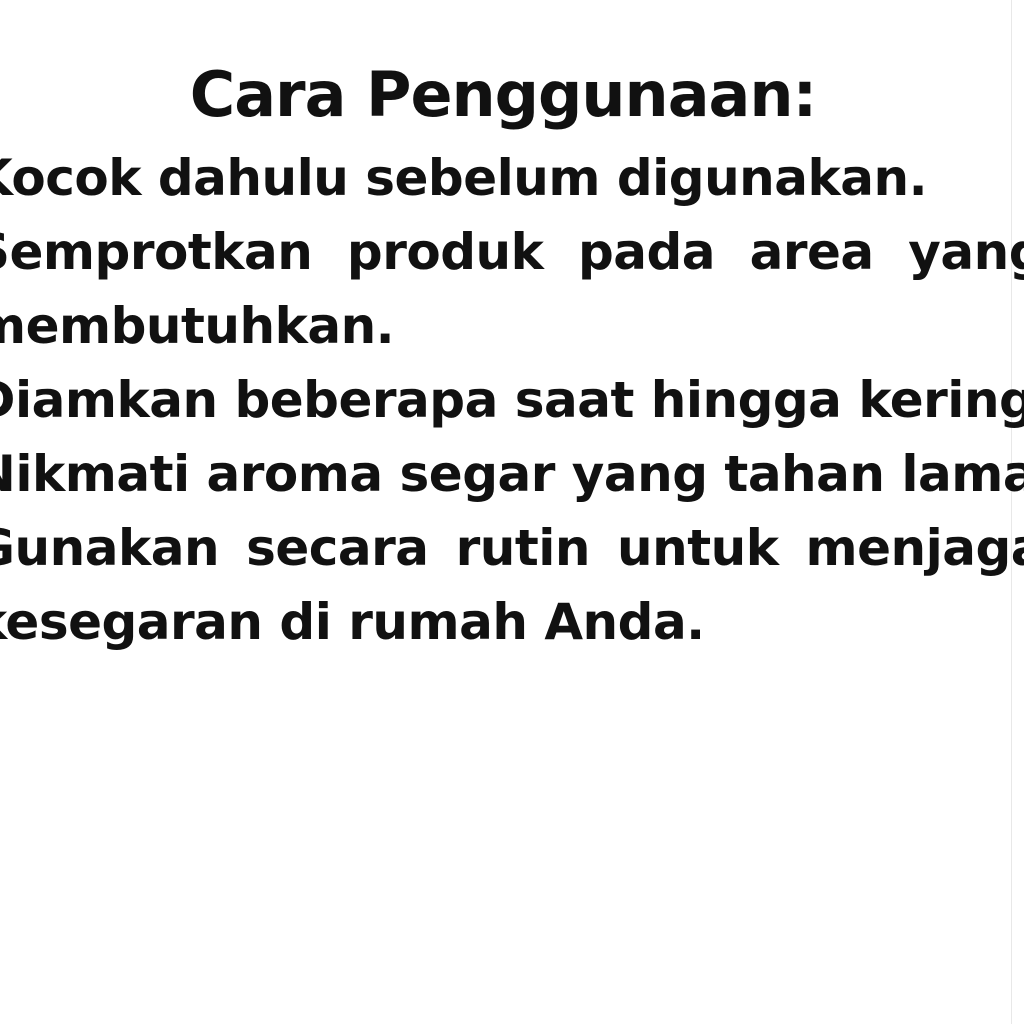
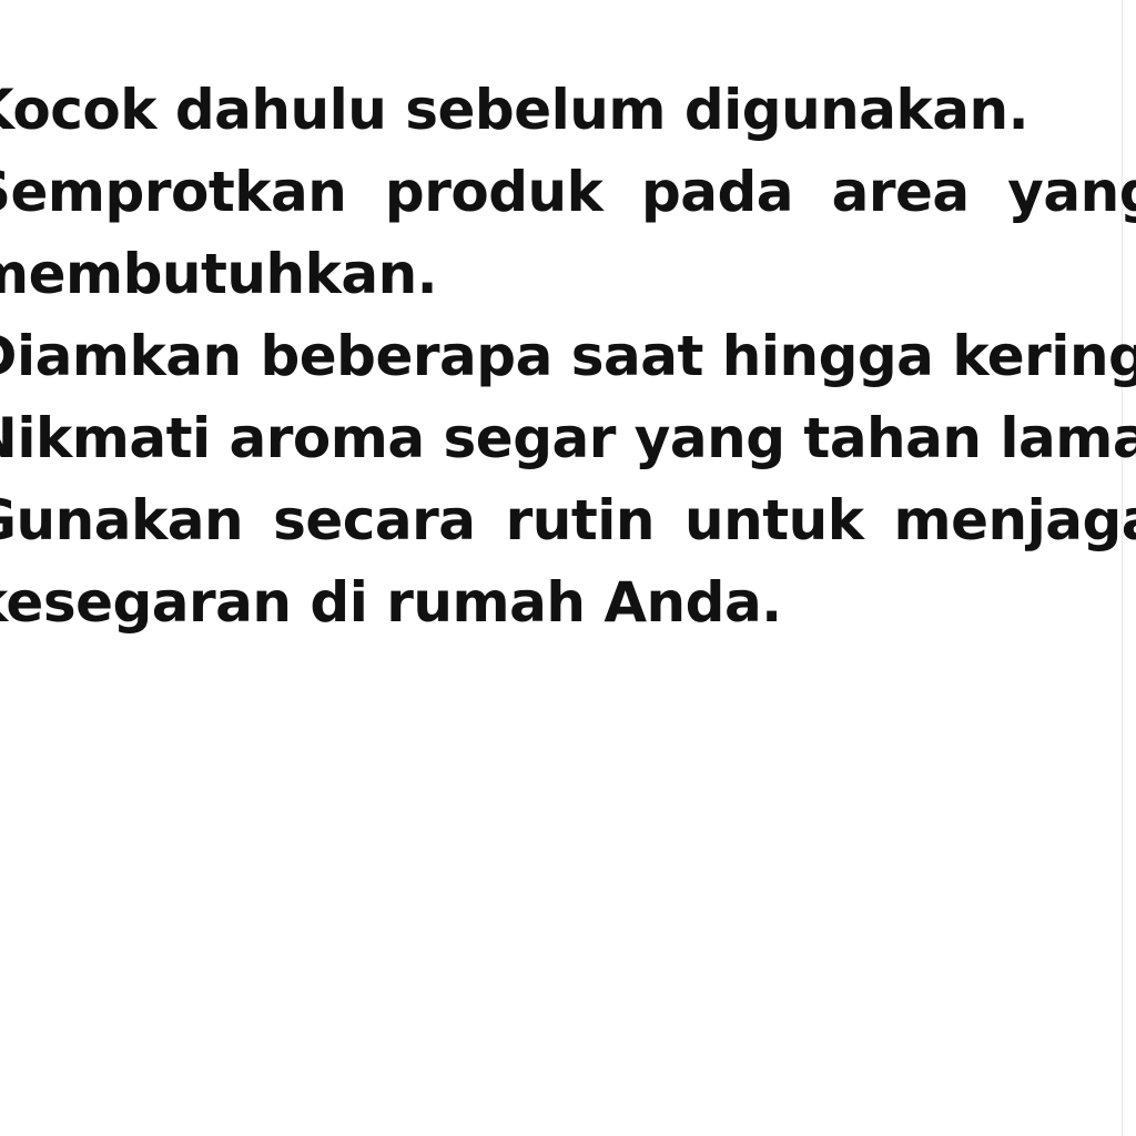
- Cara Penggunaan:
  ocok dahulu sebelum digunakan.
  emprotkan produk pada area yan embutuhkan.
  iamkan beberapa saat hingga kering
  ikmati aroma segar yang tahan lama
  unakan secara rutin untuk menjag esegaran di rumah Anda.
